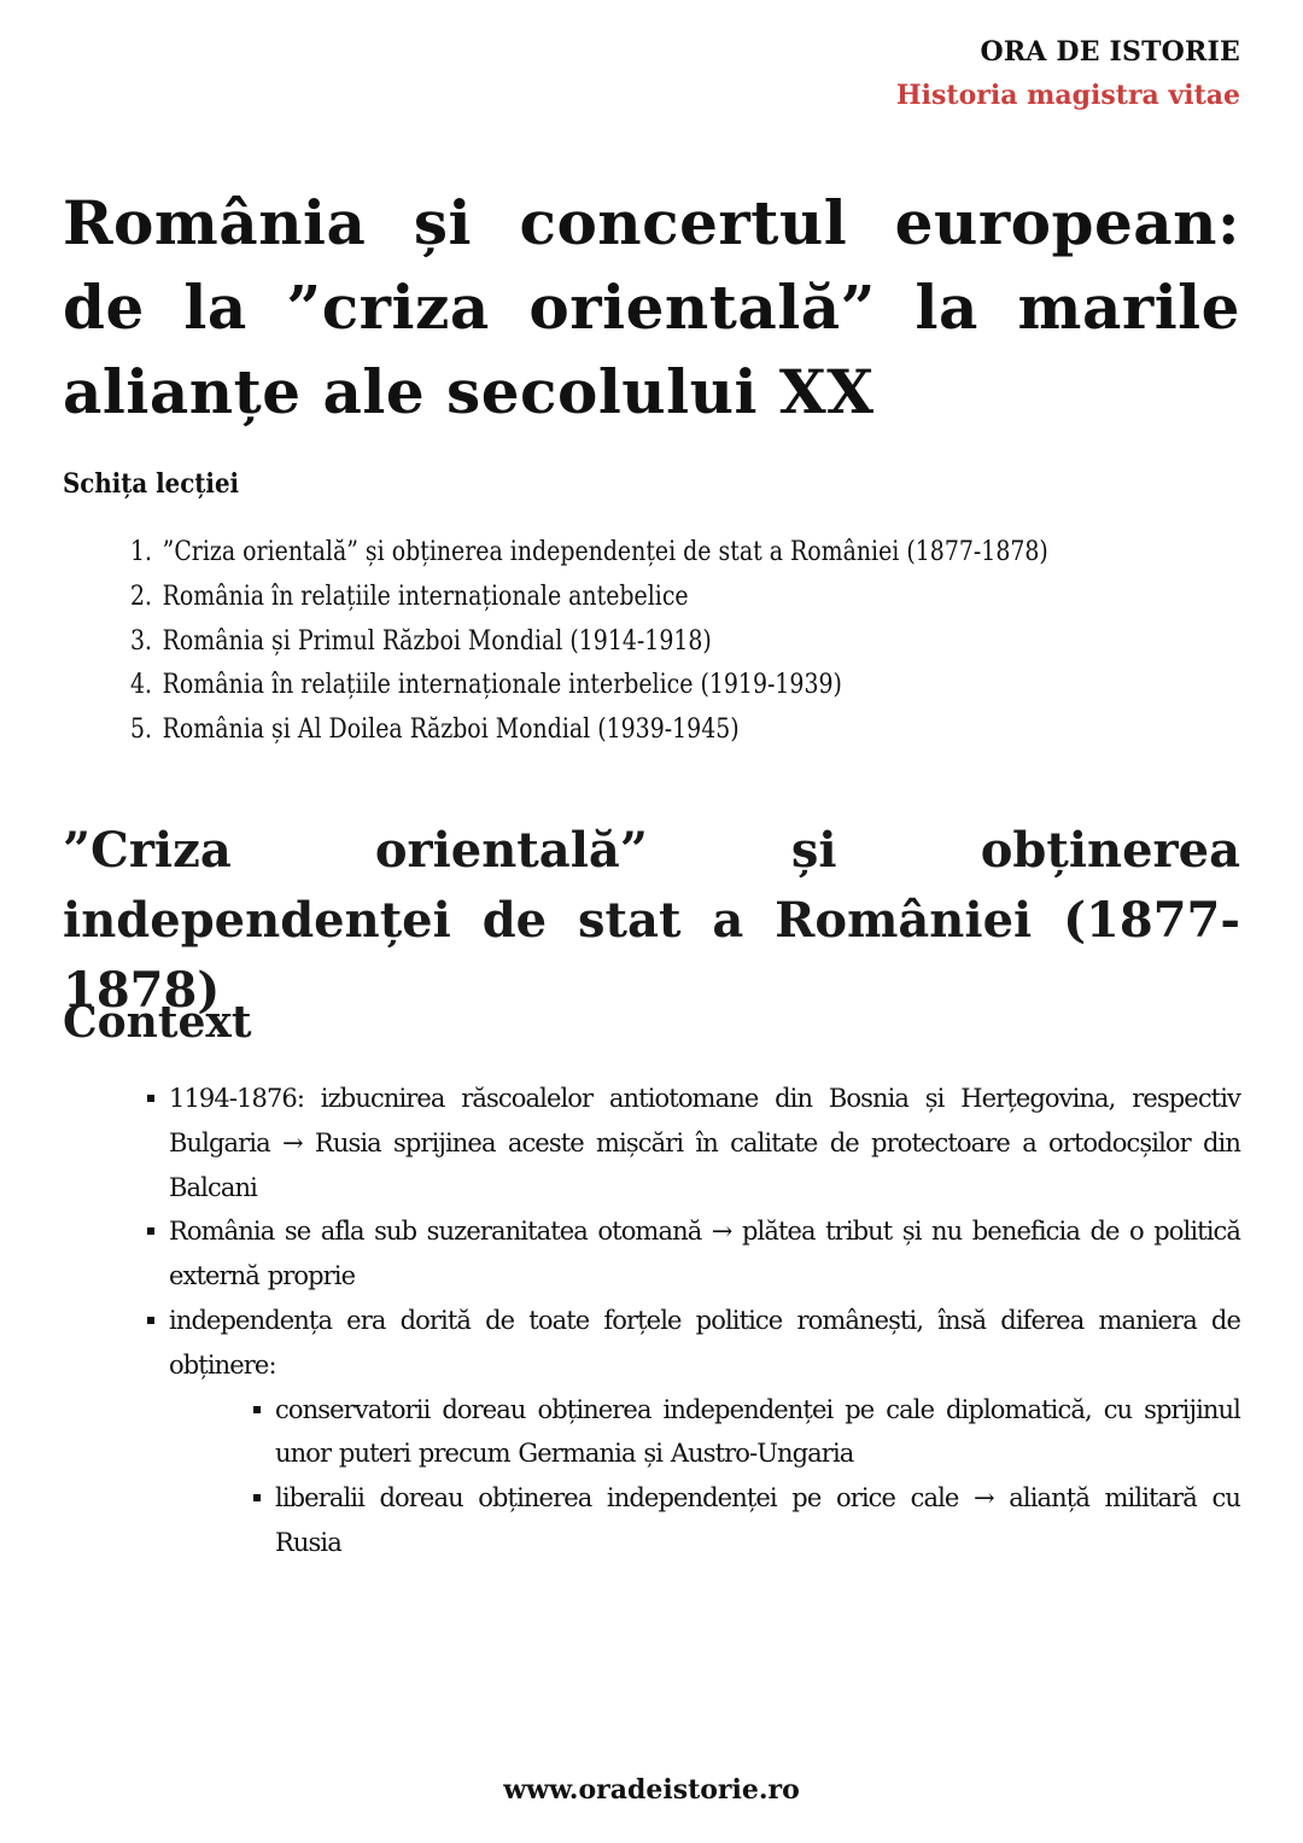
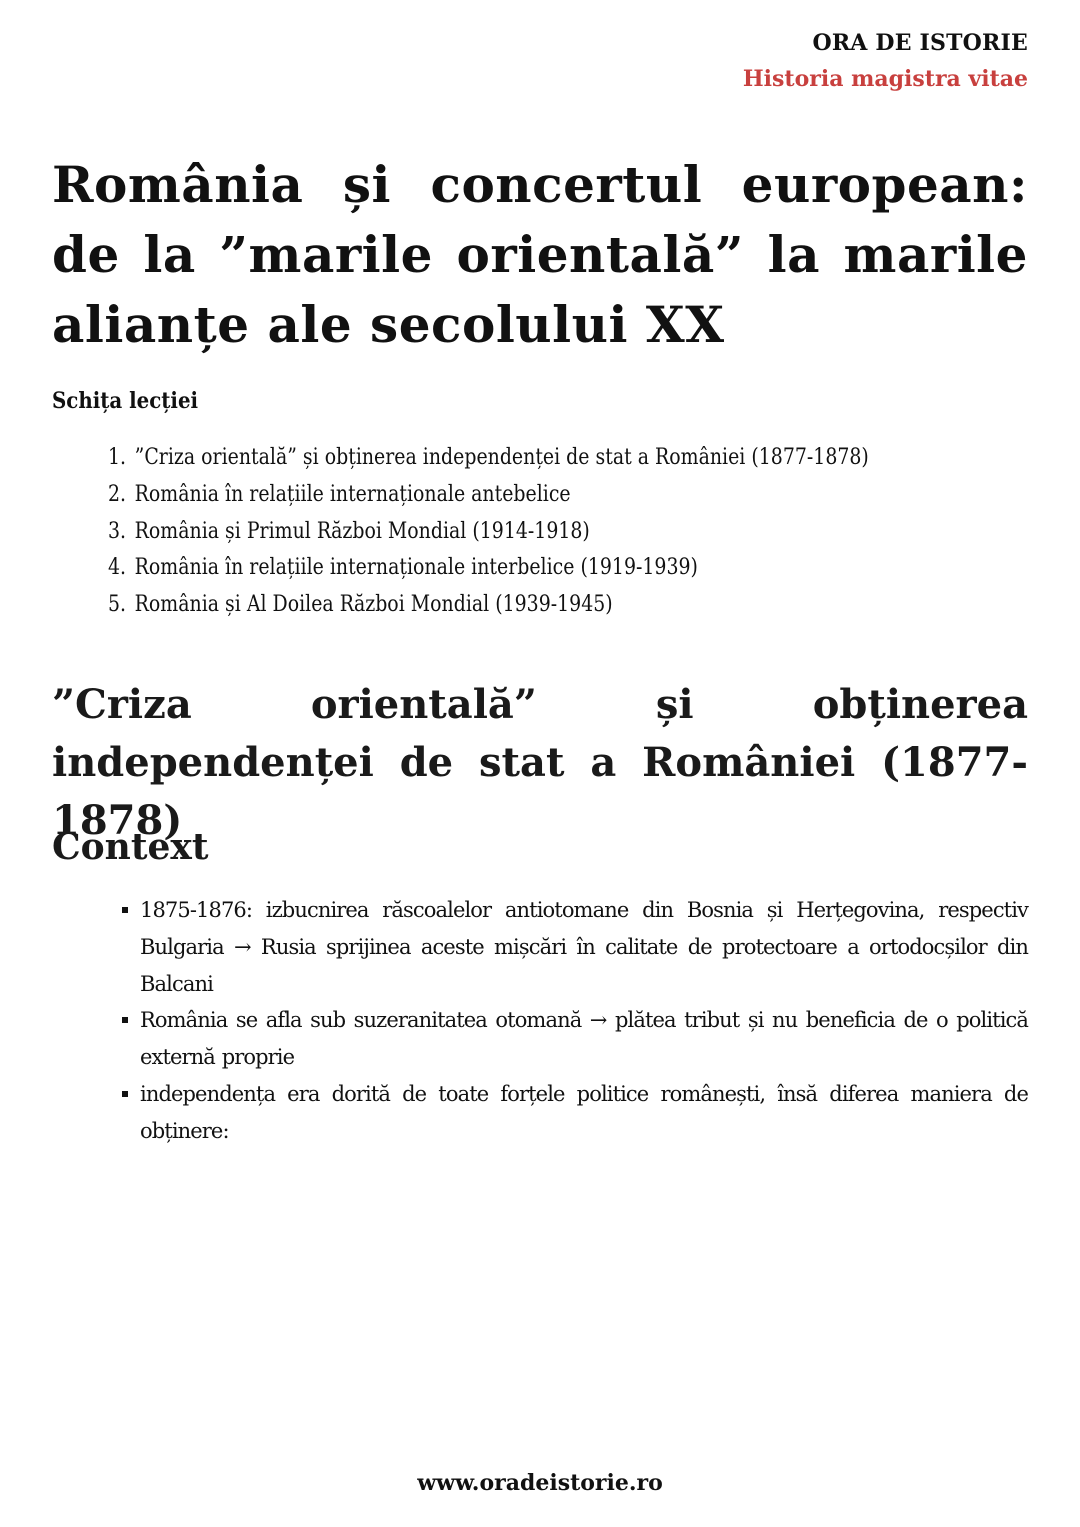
  ORA DE ISTORIE
  Historia magistra vitae
- România și concertul european: de la ”criza orientală” la marile alianțe ale secolului XX
+ România și concertul european: de la ”marile orientală” la marile alianțe ale secolului XX
  Schița lecției
  1. ”Criza orientală” și obținerea independenței de stat a României (1877-1878)
  2. România în relațiile internaționale antebelice
  3. România și Primul Război Mondial (1914-1918)
  4. România în relațiile internaționale interbelice (1919-1939)
  5. România și Al Doilea Război Mondial (1939-1945)
  ”Criza orientală” și obținerea independenței de stat a României (1877-1878)
  Context
- 1194-1876: izbucnirea răscoalelor antiotomane din Bosnia și Herțegovina, respectiv Bulgaria → Rusia sprijinea aceste mișcări în calitate de protectoare a ortodocșilor din Balcani
+ 1875-1876: izbucnirea răscoalelor antiotomane din Bosnia și Herțegovina, respectiv Bulgaria → Rusia sprijinea aceste mișcări în calitate de protectoare a ortodocșilor din Balcani
  România se afla sub suzeranitatea otomană → plătea tribut și nu beneficia de o politică externă proprie
  independența era dorită de toate forțele politice românești, însă diferea maniera de obținere:
- conservatorii doreau obținerea independenței pe cale diplomatică, cu sprijinul unor puteri precum Germania și Austro-Ungaria
- liberalii doreau obținerea independenței pe orice cale → alianță militară cu Rusia
  www.oradeistorie.ro
